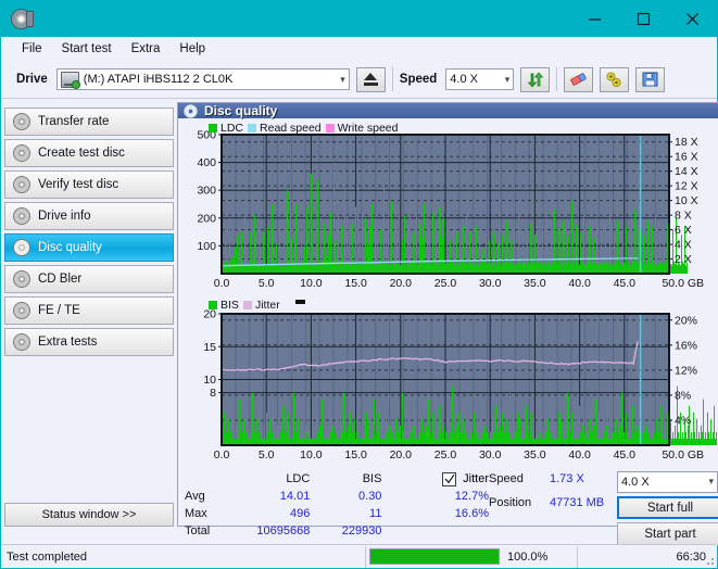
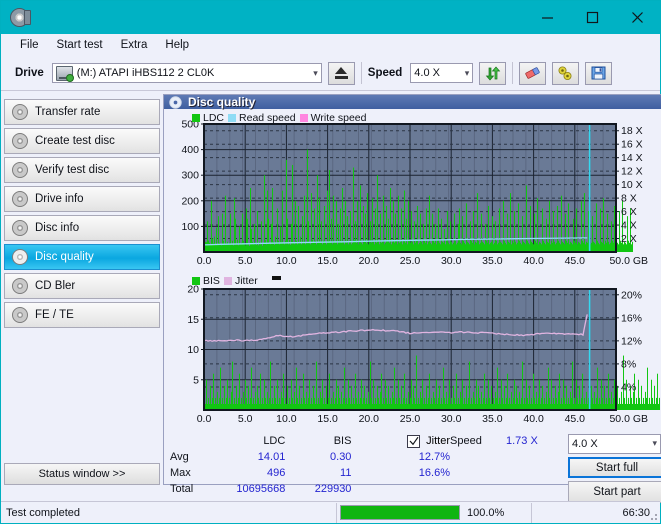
  File
  Start test
  Extra
  Help
  Drive
  (M:) ATAPI iHBS112 2 CL0K
  ▾
  Speed
  4.0 X
  ▾
  Transfer rate
  Create test disc
  Verify test disc
  Drive info
+ Disc info
  Disc quality
  CD Bler
  FE / TE
- Extra tests
  Status window >>
  Disc quality
  LDC
  Read speed
  Write speed
  100
  200
  300
  400
  500
  2 X
  4 X
  6 X
  8 X
  10 X
  12 X
  14 X
  16 X
  18 X
  0.0
  5.0
  10.0
  15.0
  20.0
  25.0
  30.0
  35.0
  40.0
  45.0
  50.0 GB
  BIS
  Jitter
- 8
+ 5
  10
  15
  20
  4%
  8%
  12%
  16%
  20%
  0.0
  5.0
  10.0
  15.0
  20.0
  25.0
  30.0
  35.0
  40.0
  45.0
  50.0 GB
  LDC
  BIS
  Jitter
  Avg
  14.01
  0.30
  12.7%
  Max
  496
  11
  16.6%
  Total
  10695668
  229930
  Speed
  1.73 X
- Position
- 47731 MB
  4.0 X
  ▾
  Start full
  Start part
  Test completed
  100.0%
  66:30
